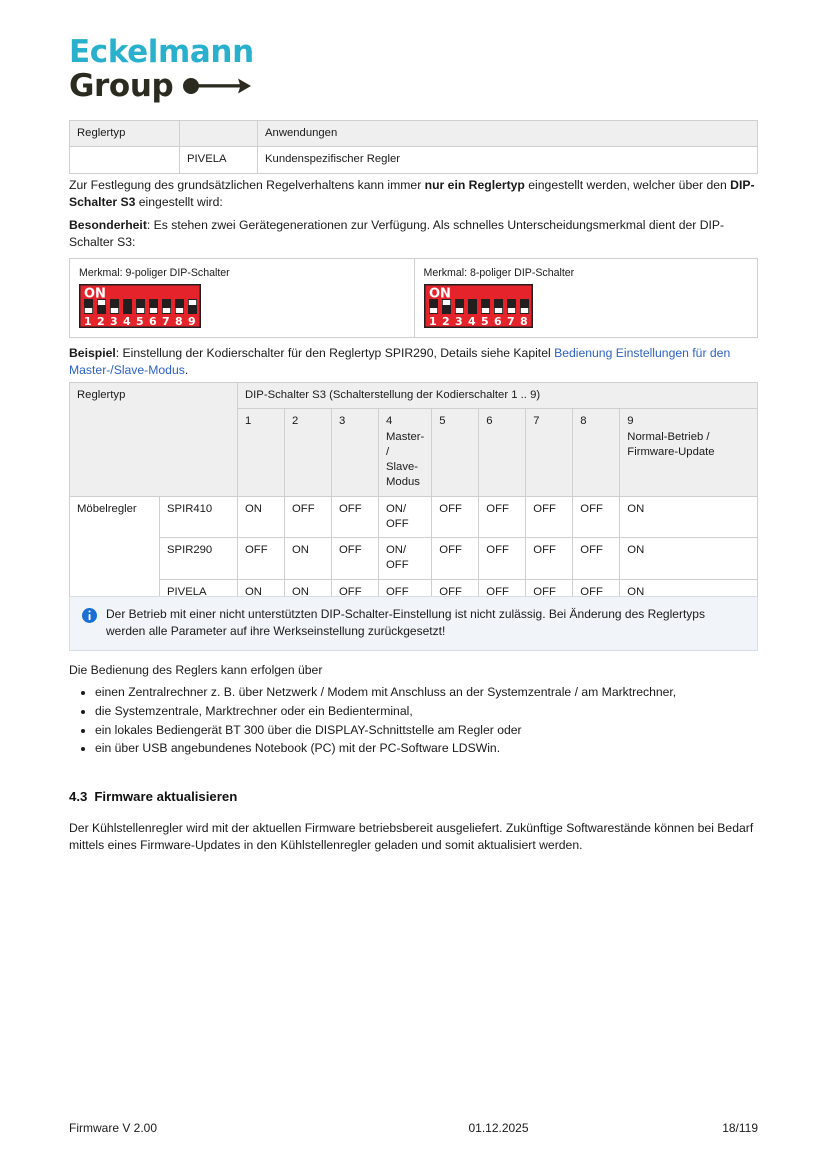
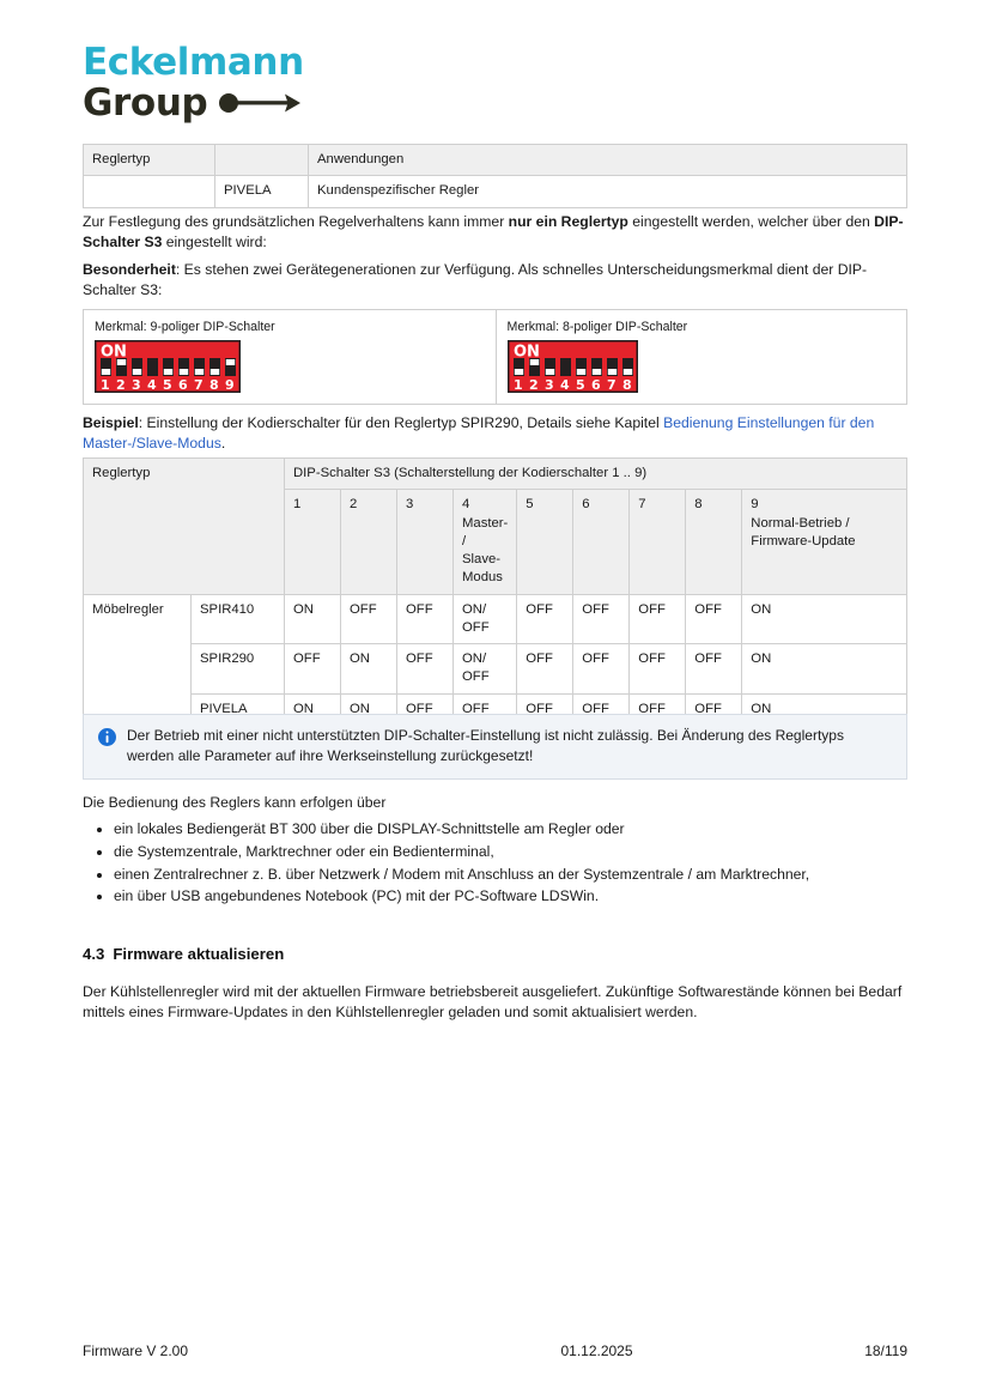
  Eckelmann
  Group
  Reglertyp		Anwendungen
  	PIVELA	Kundenspezifischer Regler
  Zur Festlegung des grundsätzlichen Regelverhaltens kann immer nur ein Reglertyp eingestellt werden, welcher über den DIP-Schalter S3 eingestellt wird:
  Besonderheit: Es stehen zwei Gerätegenerationen zur Verfügung. Als schnelles Unterscheidungsmerkmal dient der DIP-Schalter S3:
  Merkmal: 9-poliger DIP-Schalter
  ON
  1
  2
  3
  4
  5
  6
  7
  8
  9
  Merkmal: 8-poliger DIP-Schalter
  ON
  1
  2
  3
  4
  5
  6
  7
  8
  Beispiel: Einstellung der Kodierschalter für den Reglertyp SPIR290, Details siehe Kapitel Bedienung Einstellungen für den Master-/Slave-Modus.
  Reglertyp	DIP-Schalter S3 (Schalterstellung der Kodierschalter 1 .. 9)
  1	2	3	4 Master- / Slave- Modus	5	6	7	8	9 Normal-Betrieb / Firmware-Update
  Möbelregler	SPIR410	ON	OFF	OFF	ON/ OFF	OFF	OFF	OFF	OFF	ON
  SPIR290	OFF	ON	OFF	ON/ OFF	OFF	OFF	OFF	OFF	ON
  PIVELA	ON	ON	OFF	OFF	OFF	OFF	OFF	OFF	ON
  Der Betrieb mit einer nicht unterstützten DIP-Schalter-Einstellung ist nicht zulässig. Bei Änderung des Reglertyps werden alle Parameter auf ihre Werkseinstellung zurückgesetzt!
  Die Bedienung des Reglers kann erfolgen über
- einen Zentralrechner z. B. über Netzwerk / Modem mit Anschluss an der Systemzentrale / am Marktrechner,
+ ein lokales Bediengerät BT 300 über die DISPLAY-Schnittstelle am Regler oder
  die Systemzentrale, Marktrechner oder ein Bedienterminal,
- ein lokales Bediengerät BT 300 über die DISPLAY-Schnittstelle am Regler oder
+ einen Zentralrechner z. B. über Netzwerk / Modem mit Anschluss an der Systemzentrale / am Marktrechner,
  ein über USB angebundenes Notebook (PC) mit der PC-Software LDSWin.
  4.3 Firmware aktualisieren
  Der Kühlstellenregler wird mit der aktuellen Firmware betriebsbereit ausgeliefert. Zukünftige Softwarestände können bei Bedarf mittels eines Firmware-Updates in den Kühlstellenregler geladen und somit aktualisiert werden.
  Firmware V 2.00
  01.12.2025
  18/119
